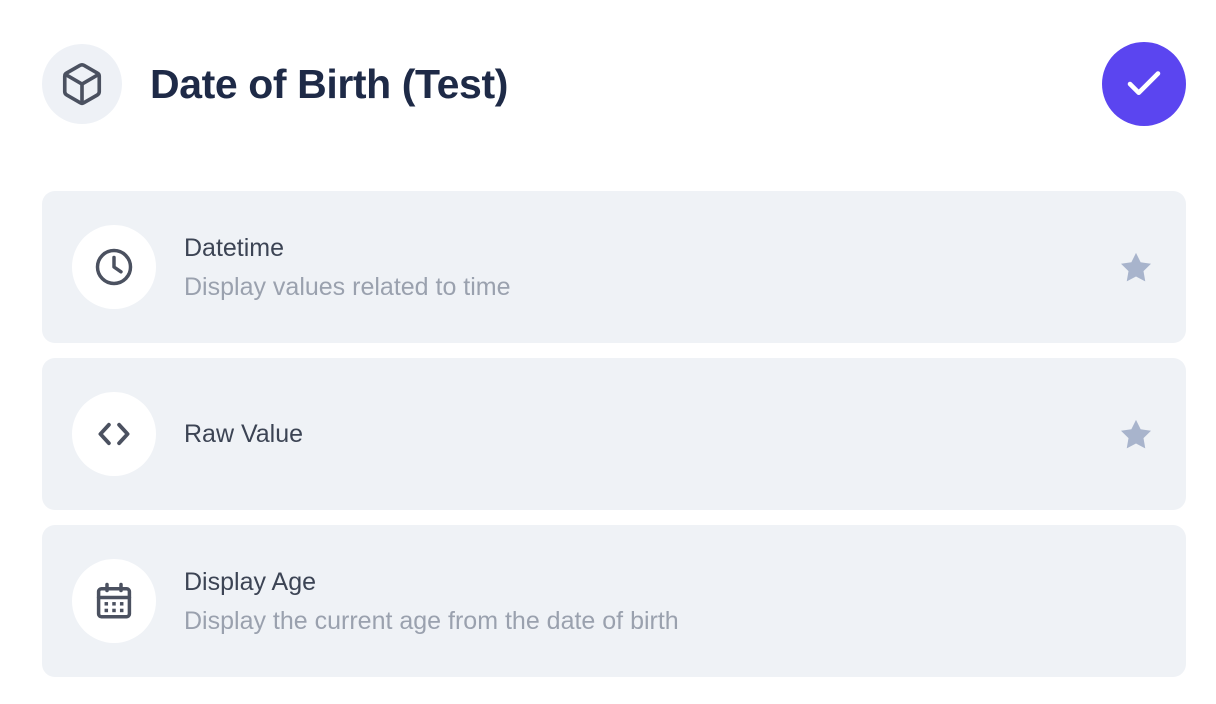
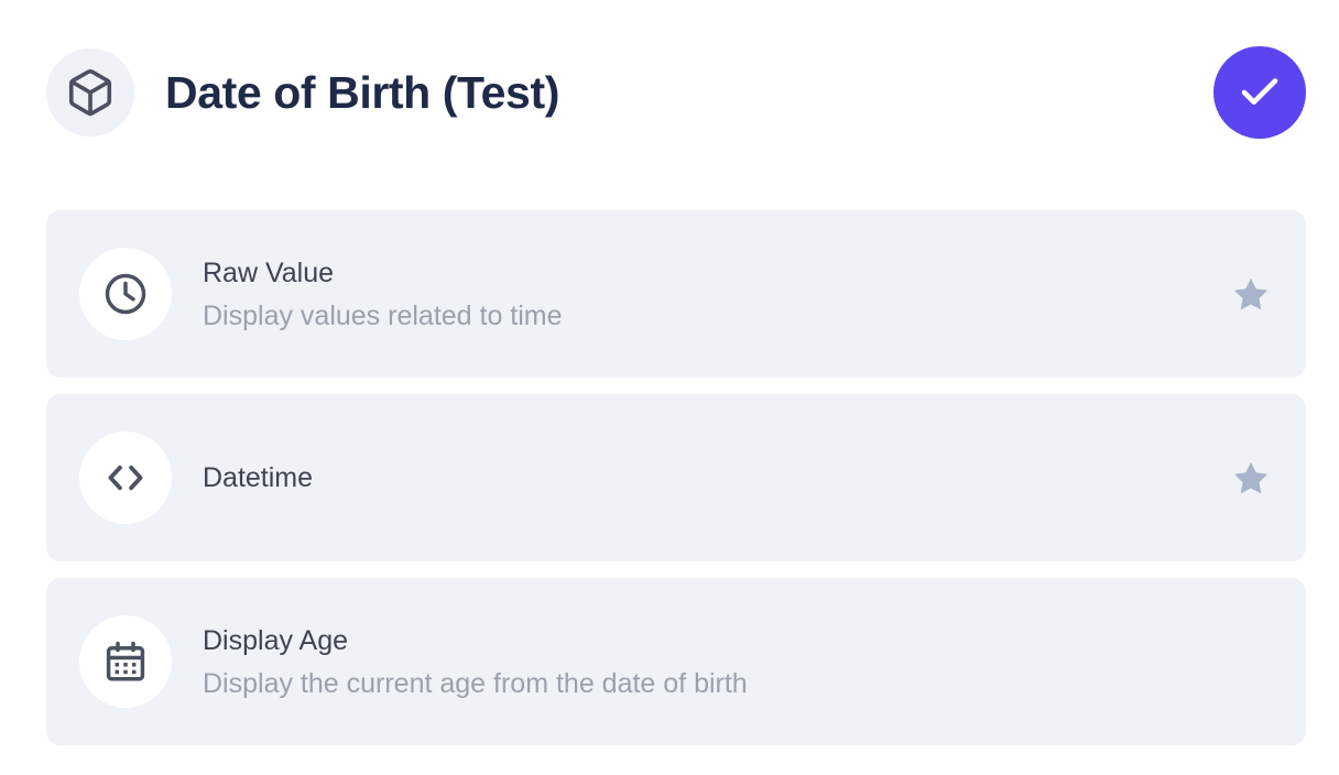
  Date of Birth (Test)
- Datetime
+ Raw Value
  Display values related to time
- Raw Value
+ Datetime
  Display Age
  Display the current age from the date of birth
